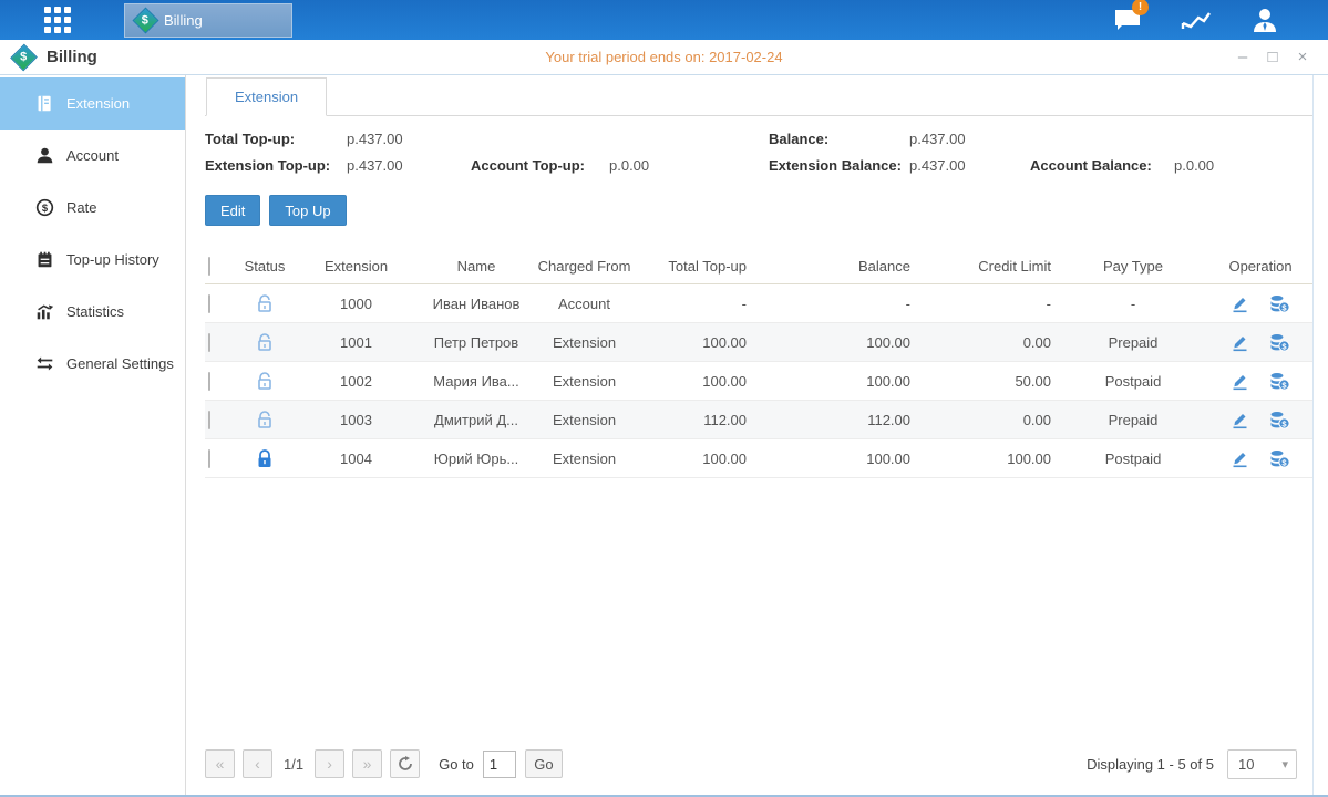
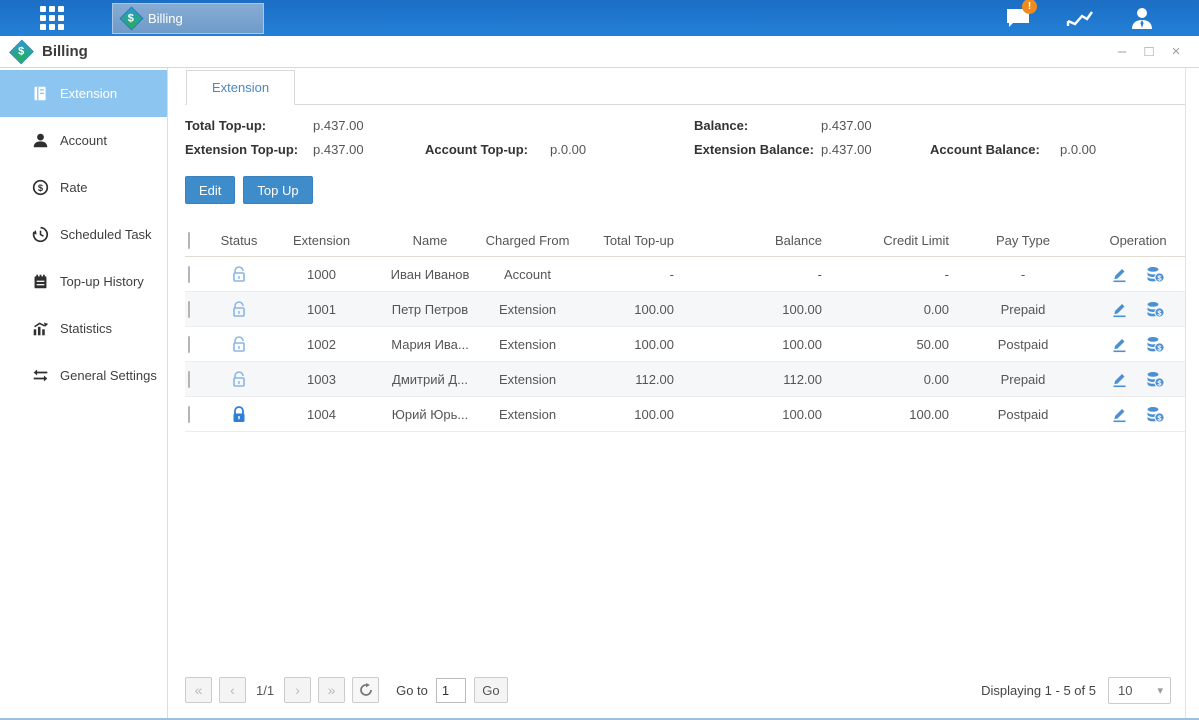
  Billing
  !
  Billing
- Your trial period ends on: 2017-02-24
  –
  □
  ×
  Extension
  Account
  $
  Rate
+ Scheduled Task
  Top-up History
  Statistics
  General Settings
  Extension
  Total Top-up:
  p.437.00
  Balance:
  p.437.00
  Extension Top-up:
  p.437.00
  Account Top-up:
  p.0.00
  Extension Balance:
  p.437.00
  Account Balance:
  p.0.00
  Edit
  Top Up
  Status
  Extension
  Name
  Charged From
  Total Top-up
  Balance
  Credit Limit
  Pay Type
  Operation
  1000
  Иван Иванов
  Account
  -
  -
  -
  -
  $
  1001
  Петр Петров
  Extension
  100.00
  100.00
  0.00
  Prepaid
  $
  1002
  Мария Ива...
  Extension
  100.00
  100.00
  50.00
  Postpaid
  $
  1003
  Дмитрий Д...
  Extension
  112.00
  112.00
  0.00
  Prepaid
  $
  1004
  Юрий Юрь...
  Extension
  100.00
  100.00
  100.00
  Postpaid
  $
  «
  ‹
  1/1
  ›
  »
  Go to
  1
  Go
  Displaying 1 - 5 of 5
  10
  ▾
